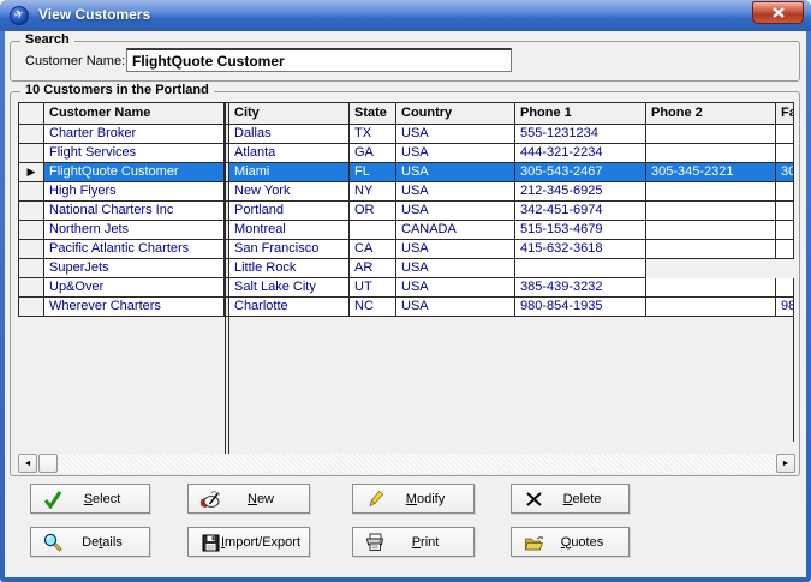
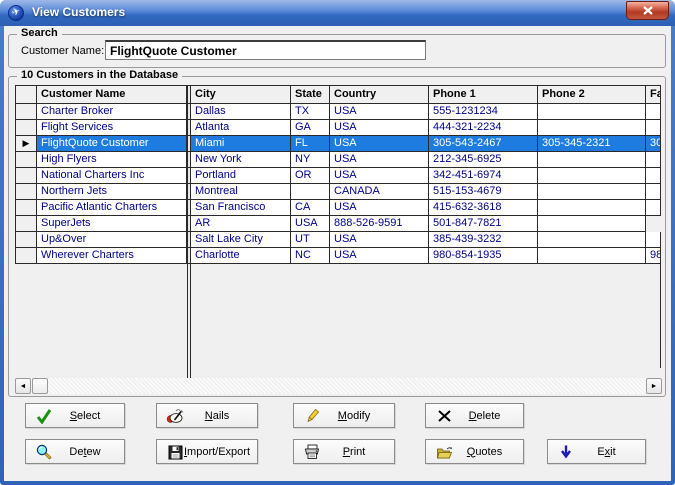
  View Customers
  Search
  Customer Name:
  FlightQuote Customer
- 10 Customers in the Portland
+ 10 Customers in the Database
  Customer Name
  City
  State
  Country
  Phone 1
  Phone 2
  Charter Broker
  Dallas
  TX
  USA
  555-1231234
  Flight Services
  Atlanta
  GA
  USA
  444-321-2234
  FlightQuote Customer
  Miami
  FL
  USA
  305-543-2467
  305-345-2321
  30
  High Flyers
  New York
  NY
  USA
  212-345-6925
  National Charters Inc
  Portland
  OR
  USA
  342-451-6974
  Northern Jets
  Montreal
  CANADA
  515-153-4679
  Pacific Atlantic Charters
  San Francisco
  CA
  USA
  415-632-3618
  SuperJets
- Little Rock
  AR
  USA
+ 888-526-9591
+ 501-847-7821
  Up&Over
  Salt Lake City
  UT
  USA
  385-439-3232
  Wherever Charters
  Charlotte
  NC
  USA
  980-854-1935
  Select
- New
+ Nails
  Modify
  Delete
- Details
+ Detew
  Import/Export
  Print
  Quotes
+ Exit
